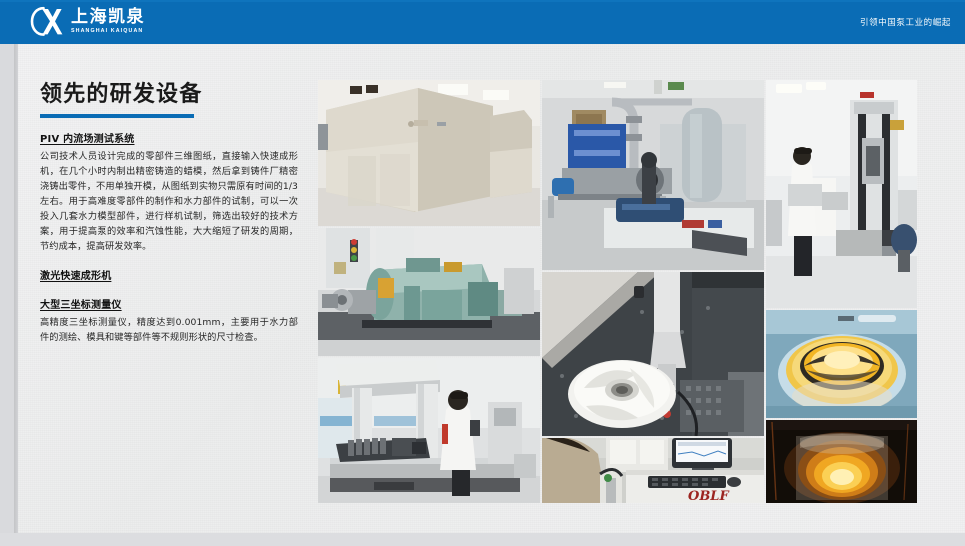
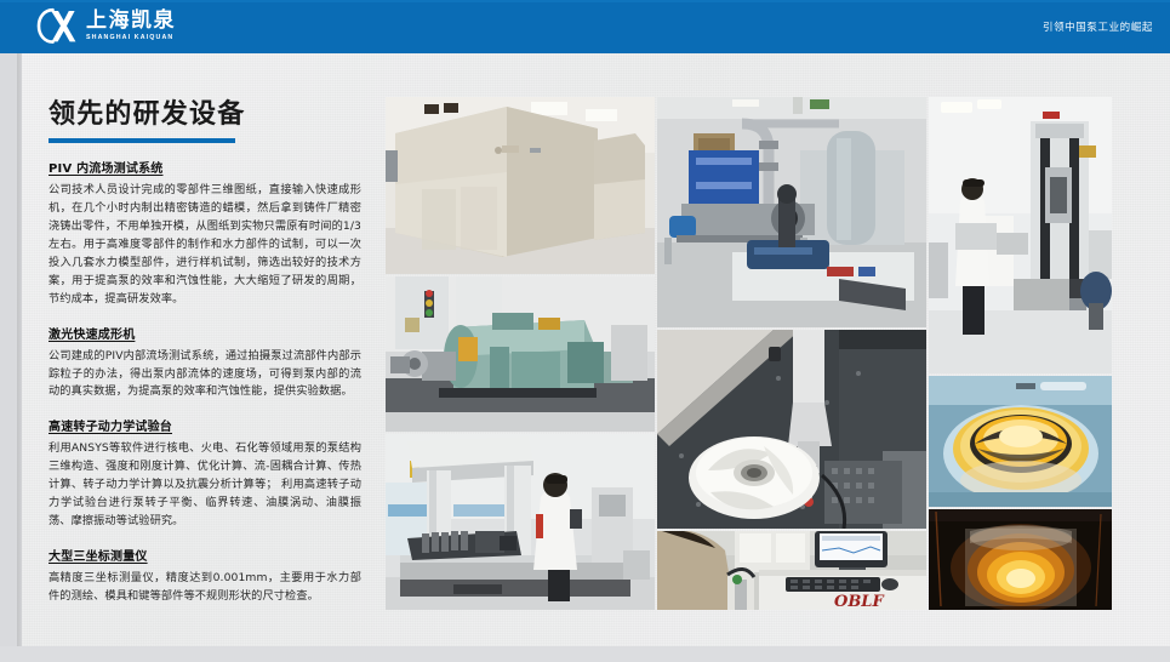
  上海凯泉
  引领中国泵工业的崛起
  领先的研发设备
  PIV 内流场测试系统
  公司技术人员设计完成的零部件三维图纸，直接输入快速成形机，在几个小时内制出精密铸造的蜡模，然后拿到铸件厂精密浇铸出零件，不用单独开模，从图纸到实物只需原有时间的1/3左右。用于高难度零部件的制作和水力部件的试制，可以一次投入几套水力模型部件，进行样机试制，筛选出较好的技术方案，用于提高泵的效率和汽蚀性能，大大缩短了研发的周期，节约成本，提高研发效率。
  激光快速成形机
+ 公司建成的PIV内部流场测试系统，通过拍摄泵过流部件内部示踪粒子的办法，得出泵内部流体的速度场，可得到泵内部的流动的真实数据，为提高泵的效率和汽蚀性能，提供实验数据。
+ 高速转子动力学试验台
+ 利用ANSYS等软件进行核电、火电、石化等领域用泵的泵结构三维构造、强度和刚度计算、优化计算、流-固耦合计算、传热计算、转子动力学计算以及抗震分析计算等； 利用高速转子动力学试验台进行泵转子平衡、临界转速、油膜涡动、油膜振荡、摩擦振动等试验研究。
  大型三坐标测量仪
  高精度三坐标测量仪，精度达到0.001mm，主要用于水力部件的测绘、模具和键等部件等不规则形状的尺寸检查。
  OBLF
